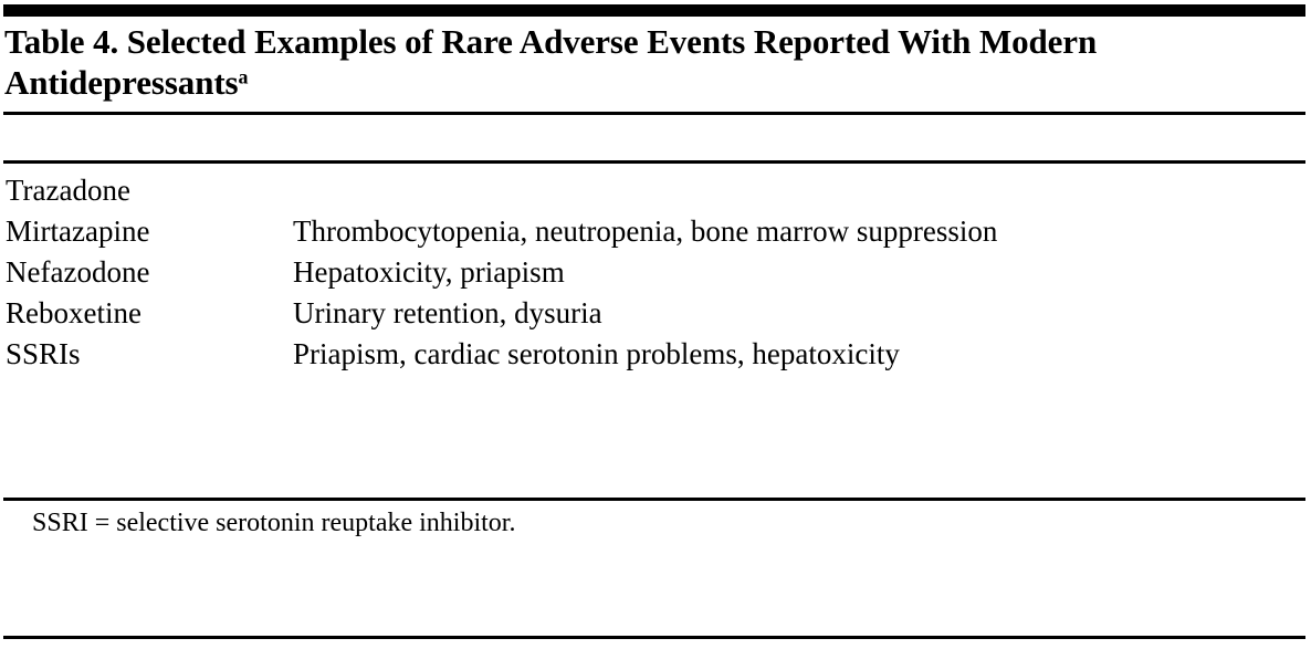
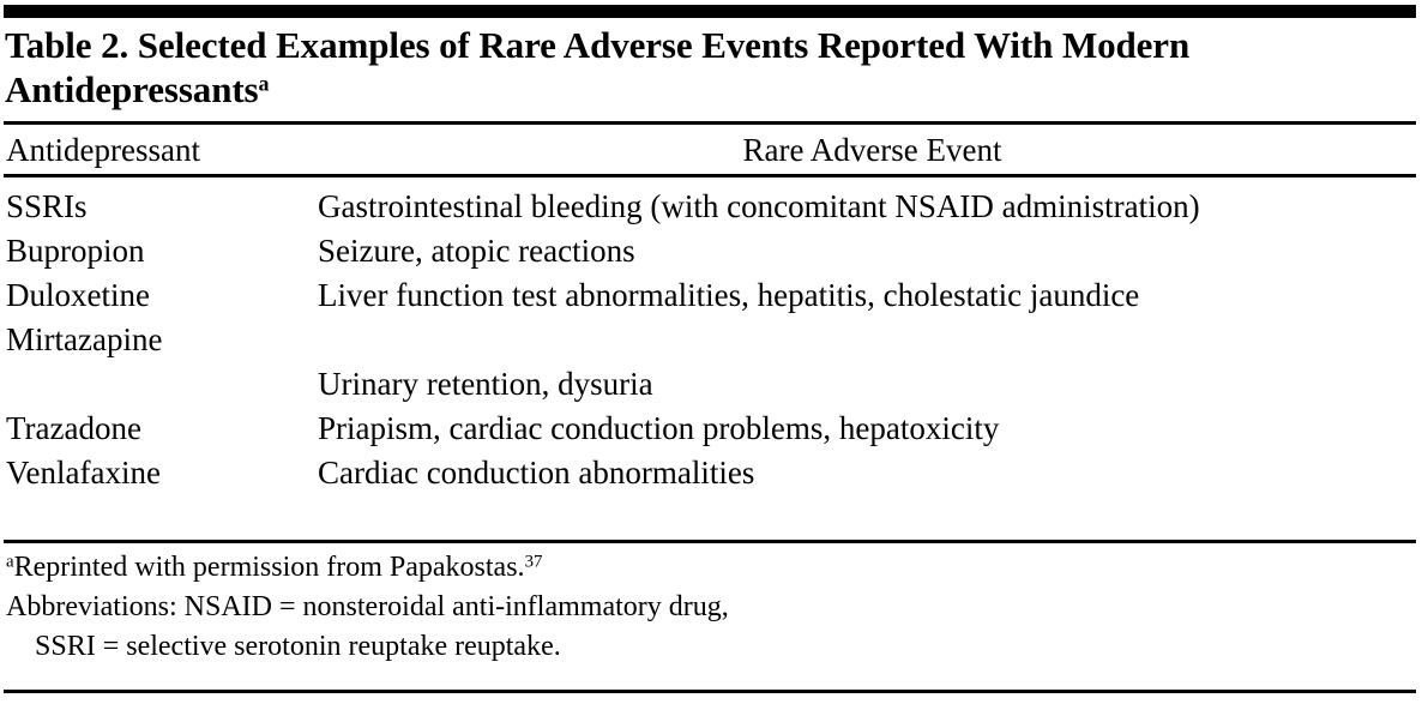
- Table 4. Selected Examples of Rare Adverse Events Reported With Modern Antidepressantsa
+ Table 2. Selected Examples of Rare Adverse Events Reported With Modern Antidepressantsa
+ Antidepressant
+ Rare Adverse Event
- Trazadone
+ SSRIs
+ Gastrointestinal bleeding (with concomitant NSAID administration)
+ Bupropion
+ Seizure, atopic reactions
+ Duloxetine
+ Liver function test abnormalities, hepatitis, cholestatic jaundice
  Mirtazapine
- Thrombocytopenia, neutropenia, bone marrow suppression
- Nefazodone
- Hepatoxicity, priapism
- Reboxetine
  Urinary retention, dysuria
- SSRIs
+ Trazadone
- Priapism, cardiac serotonin problems, hepatoxicity
+ Priapism, cardiac conduction problems, hepatoxicity
+ Venlafaxine
+ Cardiac conduction abnormalities
+ aReprinted with permission from Papakostas.37
+ Abbreviations: NSAID = nonsteroidal anti-inflammatory drug,
- SSRI = selective serotonin reuptake inhibitor.
+ SSRI = selective serotonin reuptake reuptake.
